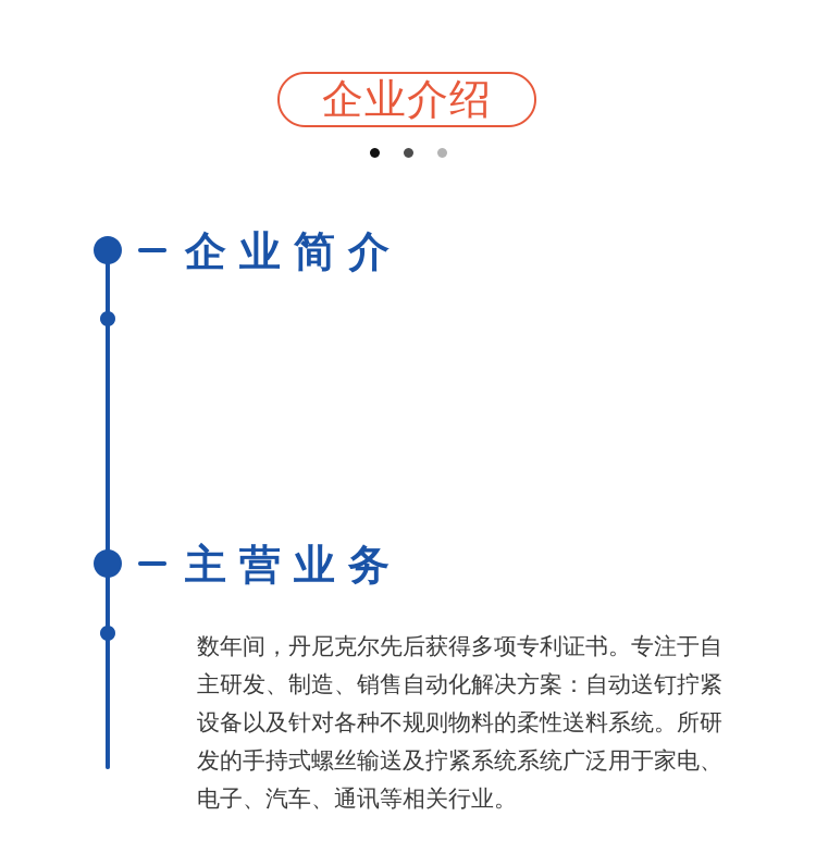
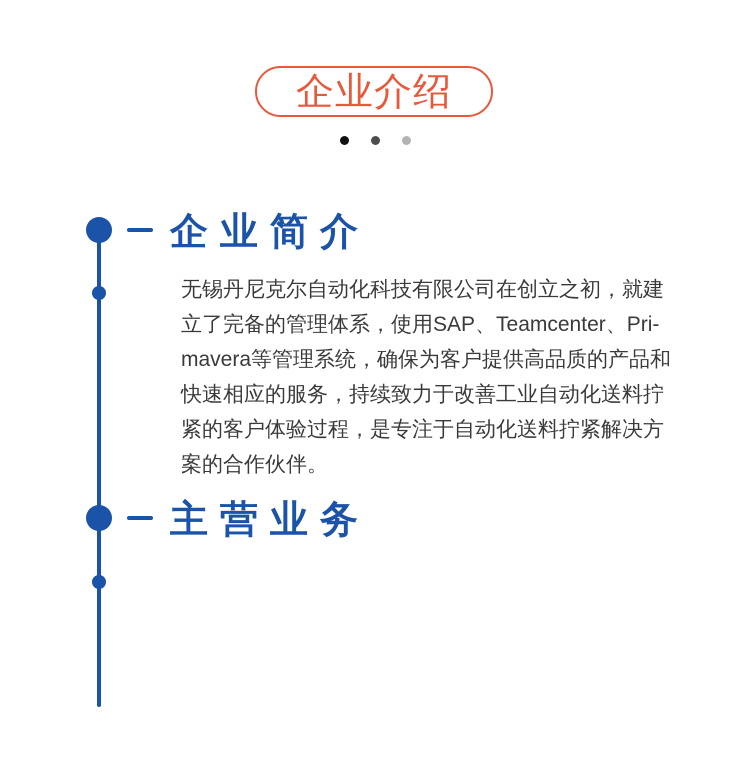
  企业介绍
  企业简介
+ 无锡丹尼克尔自动化科技有限公司在创立之初，就建
+ 立了完备的管理体系，使用SAP、Teamcenter、Pri-
+ mavera等管理系统，确保为客户提供高品质的产品和
+ 快速相应的服务，持续致力于改善工业自动化送料拧
+ 紧的客户体验过程，是专注于自动化送料拧紧解决方
+ 案的合作伙伴。
  主营业务
- 数年间，丹尼克尔先后获得多项专利证书。专注于自
- 主研发、制造、销售自动化解决方案：自动送钉拧紧
- 设备以及针对各种不规则物料的柔性送料系统。所研
- 发的手持式螺丝输送及拧紧系统系统广泛用于家电、
- 电子、汽车、通讯等相关行业。
